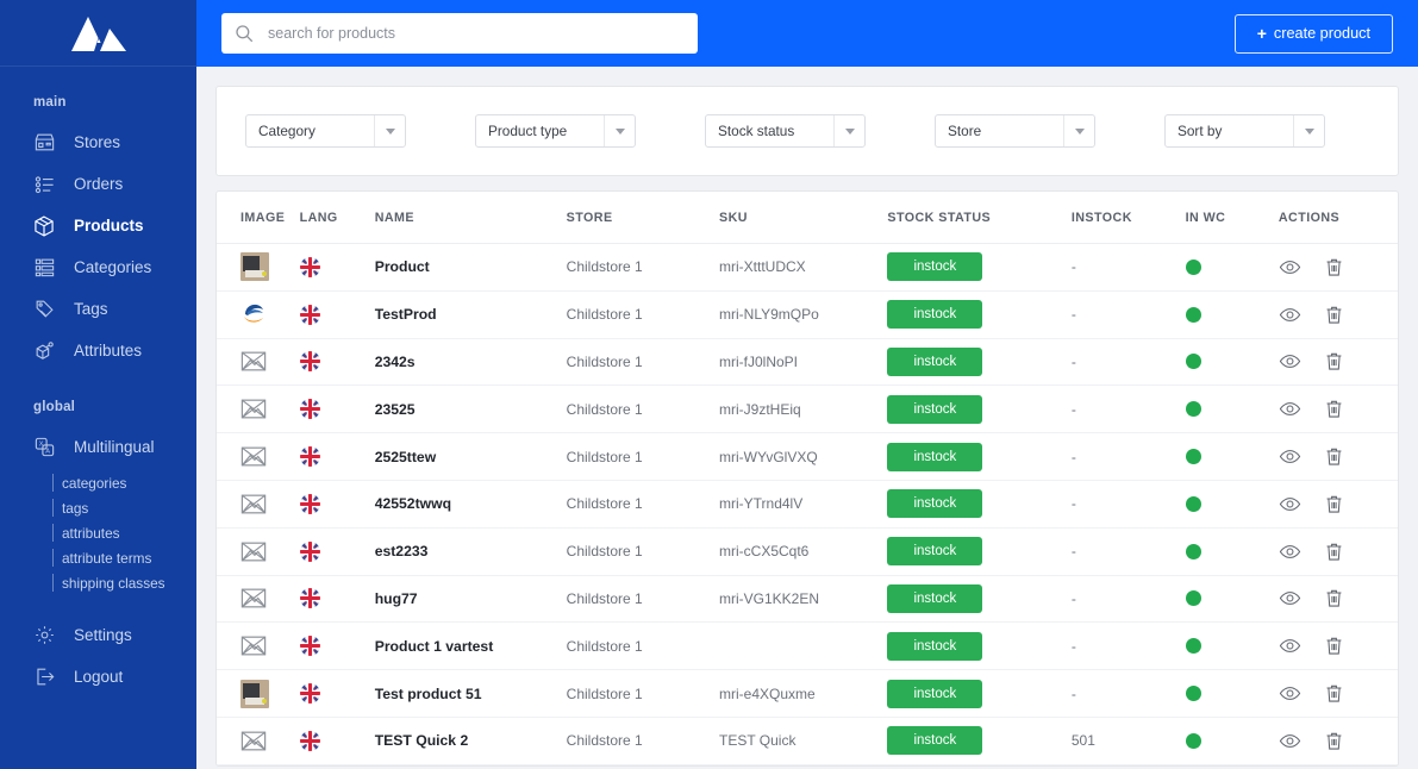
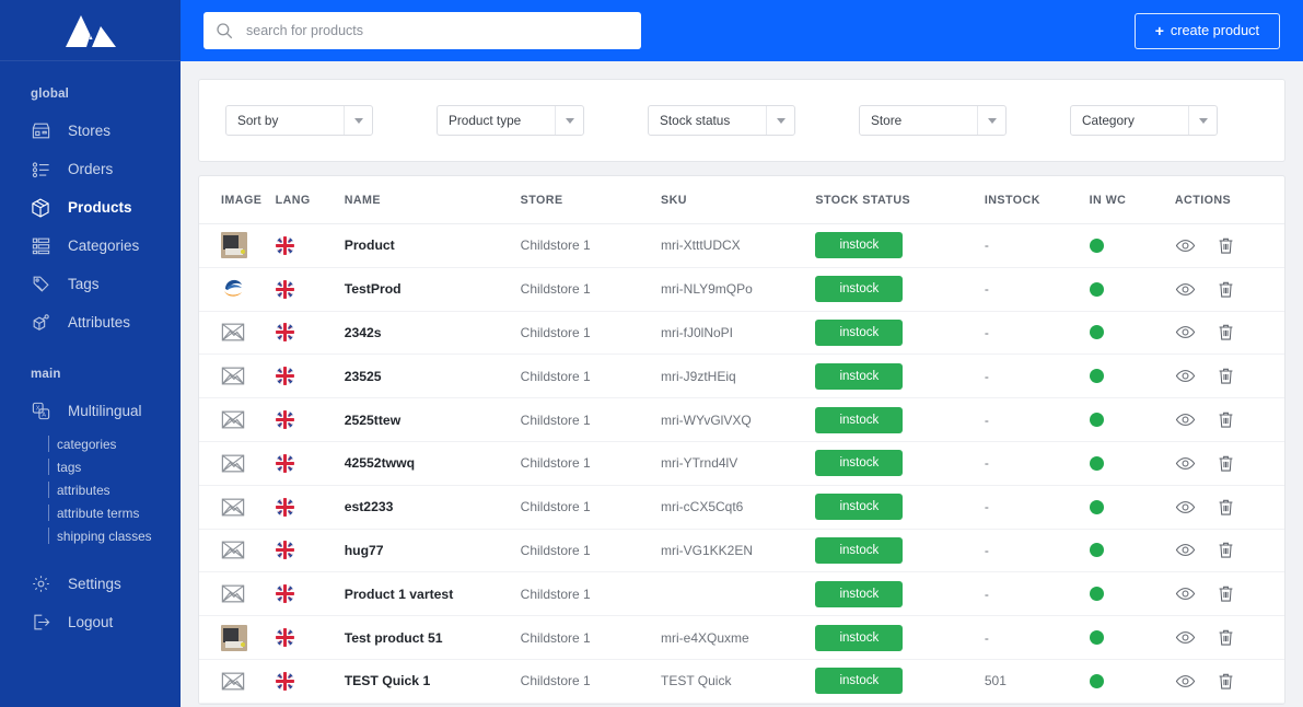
- main
+ global
  Stores
  Orders
  Products
  Categories
  Tags
  Attributes
- global
+ main
  Multilingual
  categories
  tags
  attributes
  attribute terms
  shipping classes
  Settings
  Logout
  search for products
  +
  create product
- Category
+ Sort by
  Product type
  Stock status
  Store
- Sort by
+ Category
  IMAGE	LANG	NAME	STORE	SKU	STOCK STATUS	INSTOCK	IN WC	ACTIONS
  		Product	Childstore 1	mri-XtttUDCX	instock	-
  		TestProd	Childstore 1	mri-NLY9mQPo	instock	-
  		2342s	Childstore 1	mri-fJ0lNoPI	instock	-
  		23525	Childstore 1	mri-J9ztHEiq	instock	-
  		2525ttew	Childstore 1	mri-WYvGlVXQ	instock	-
  		42552twwq	Childstore 1	mri-YTrnd4lV	instock	-
  		est2233	Childstore 1	mri-cCX5Cqt6	instock	-
  		hug77	Childstore 1	mri-VG1KK2EN	instock	-
  		Product 1 vartest	Childstore 1		instock	-
  		Test product 51	Childstore 1	mri-e4XQuxme	instock	-
- 		TEST Quick 2	Childstore 1	TEST Quick	instock	501
+ 		TEST Quick 1	Childstore 1	TEST Quick	instock	501
